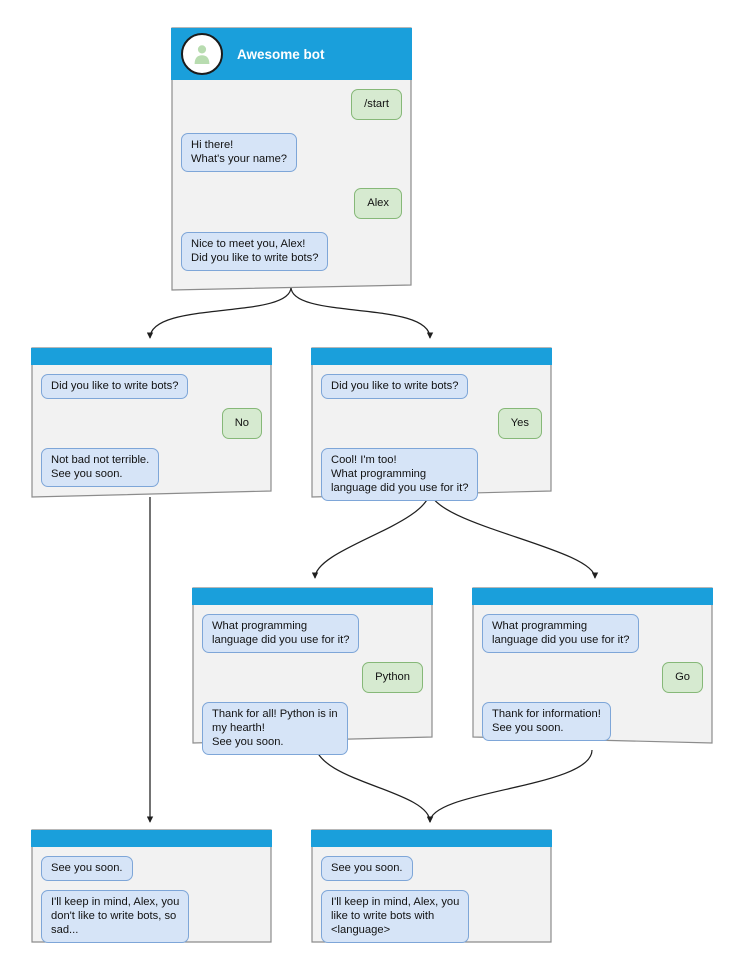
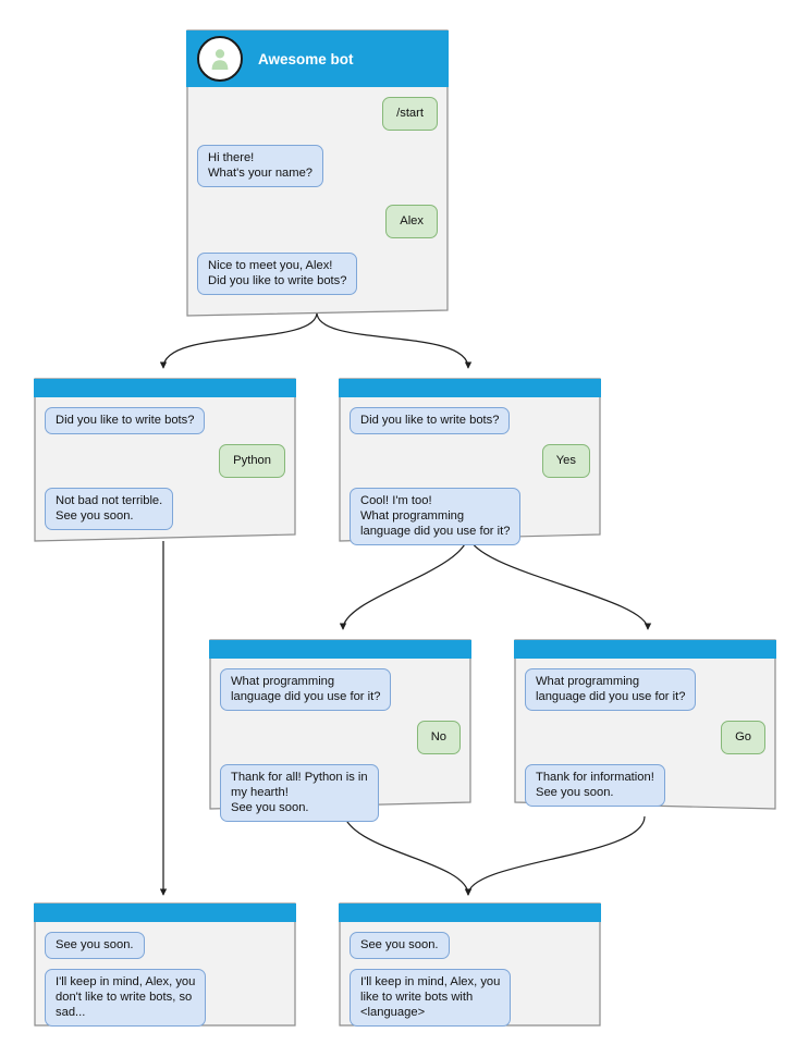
  Awesome bot
  /start
  Hi there!
  What's your name?
  Alex
  Nice to meet you, Alex!
  Did you like to write bots?
  Did you like to write bots?
- No
+ Python
  Not bad not terrible.
  See you soon.
  Did you like to write bots?
  Yes
  Cool! I'm too!
  What programming
  language did you use for it?
  What programming
  language did you use for it?
- Python
+ No
  Thank for all! Python is in
  my hearth!
  See you soon.
  What programming
  language did you use for it?
  Go
  Thank for information!
  See you soon.
  See you soon.
  I'll keep in mind, Alex, you
  don't like to write bots, so
  sad...
  See you soon.
  I'll keep in mind, Alex, you
  like to write bots with
  <language>
